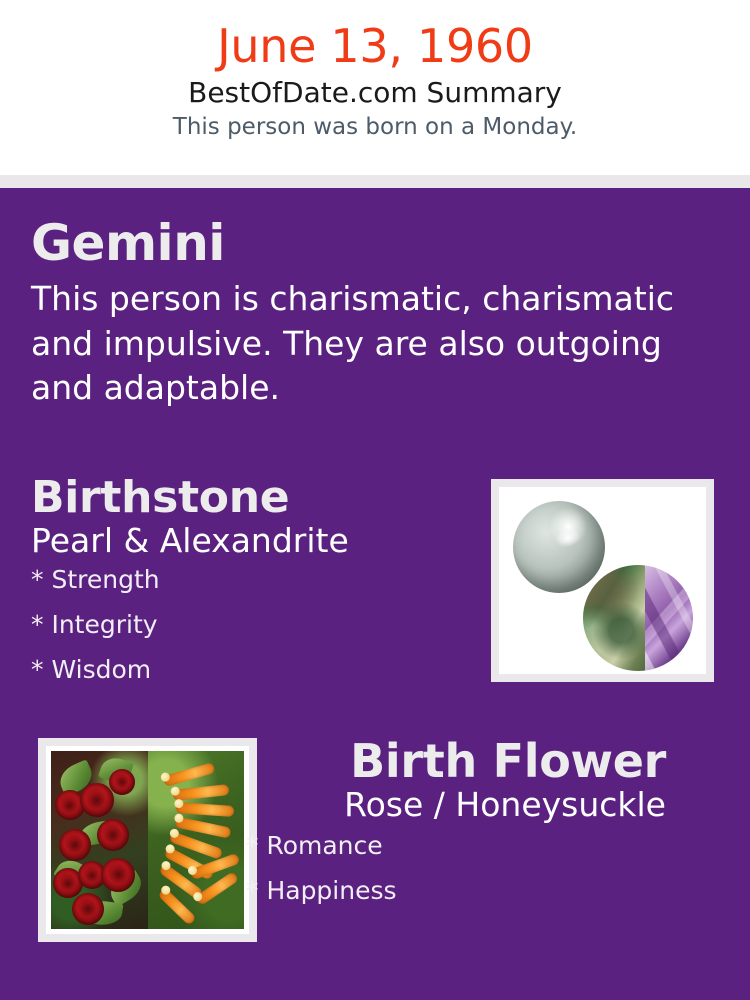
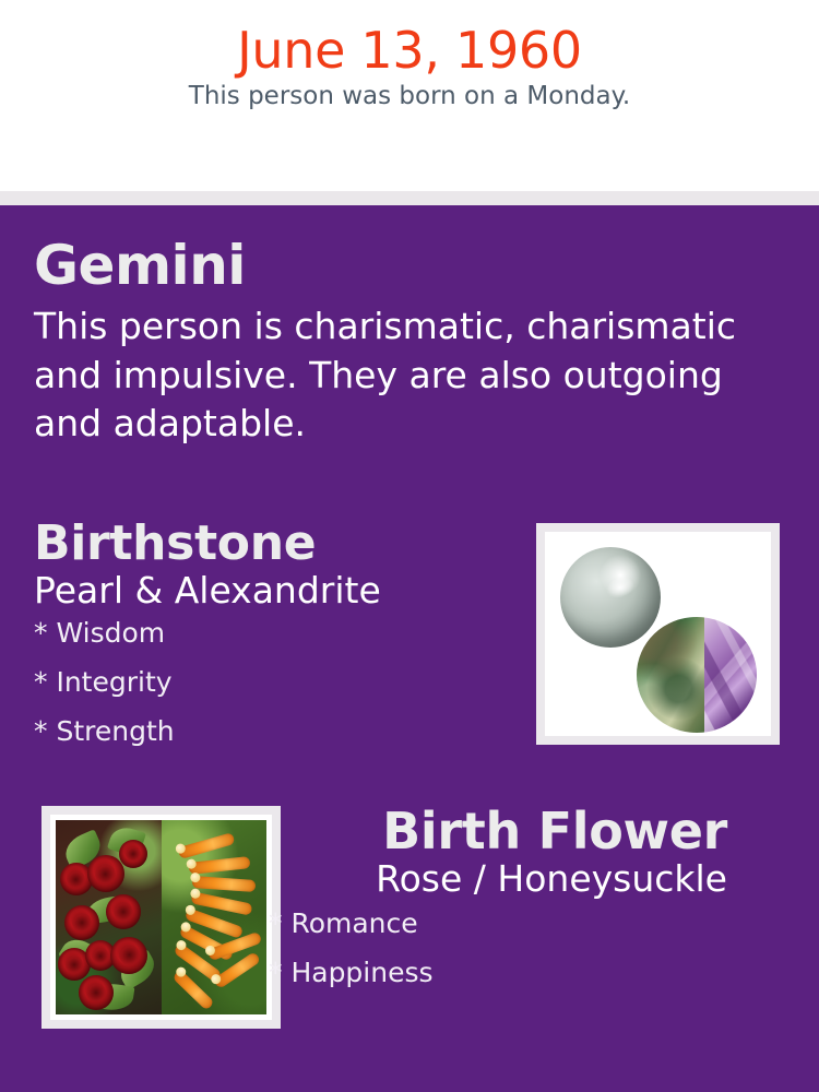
  June 13, 1960
- BestOfDate.com Summary
  This person was born on a Monday.
  Gemini
  This person is charismatic, charismatic and impulsive. They are also outgoing and adaptable.
  Birthstone
  Pearl & Alexandrite
- * Strength
+ * Wisdom
  * Integrity
- * Wisdom
+ * Strength
  Birth Flower
  Rose / Honeysuckle
  * Romance
  * Happiness
